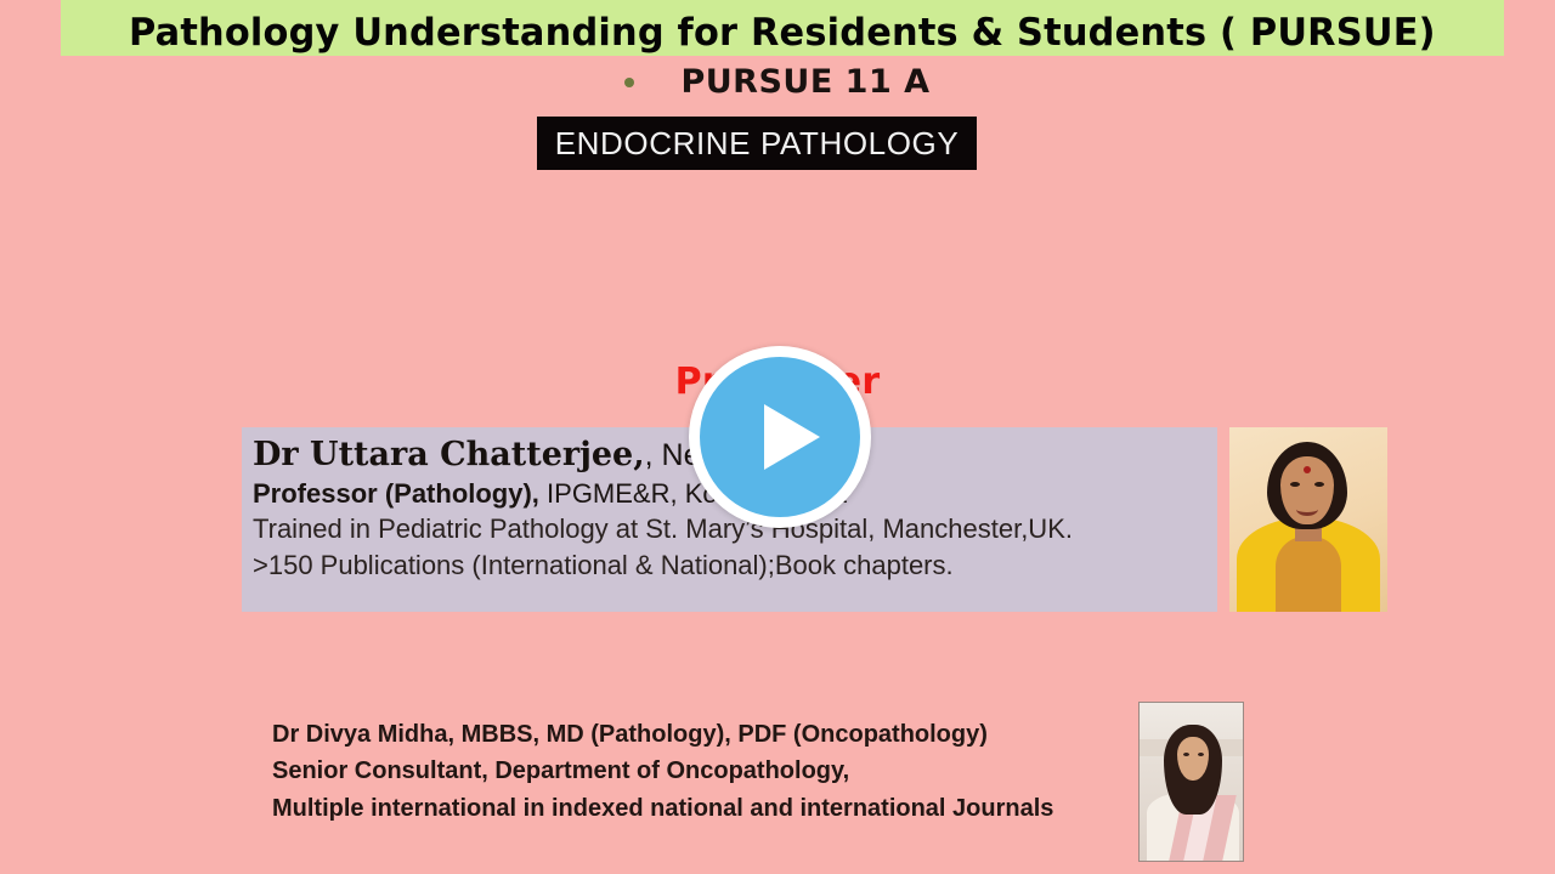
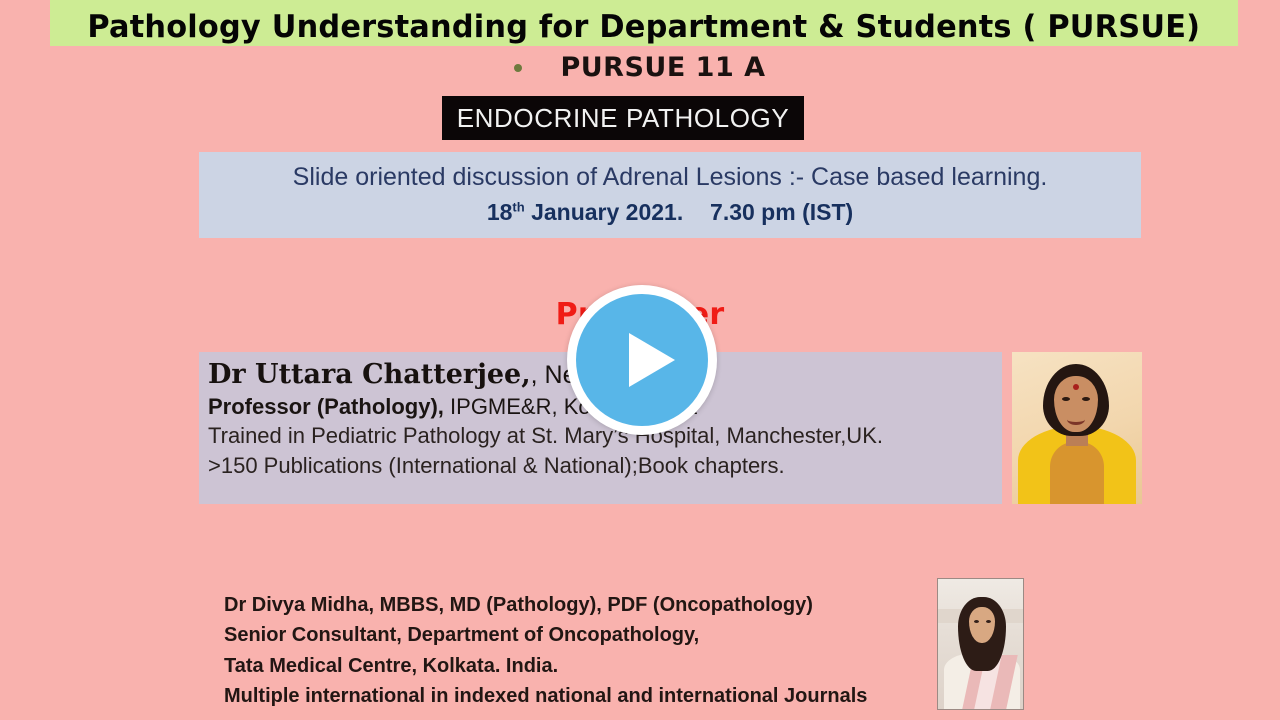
- Pathology Understanding for Residents & Students ( PURSUE)
+ Pathology Understanding for Department & Students ( PURSUE)
  PURSUE 11 A
  ENDOCRINE PATHOLOGY
+ Slide oriented discussion of Adrenal Lesions :- Case based learning.
+ 18th January 2021. 7.30 pm (IST)
  Dr Uttara Chatterjee,, N
  Professor (Pathology), IPGME&R, K
  Trained in Pediatric Pathology at St. Mary’s Hospital, Manchester,UK.
  >150 Publications (International & National);Book chapters.
  Dr Divya Midha, MBBS, MD (Pathology), PDF (Oncopathology)
  Senior Consultant, Department of Oncopathology,
+ Tata Medical Centre, Kolkata. India.
  Multiple international in indexed national and international Journals
